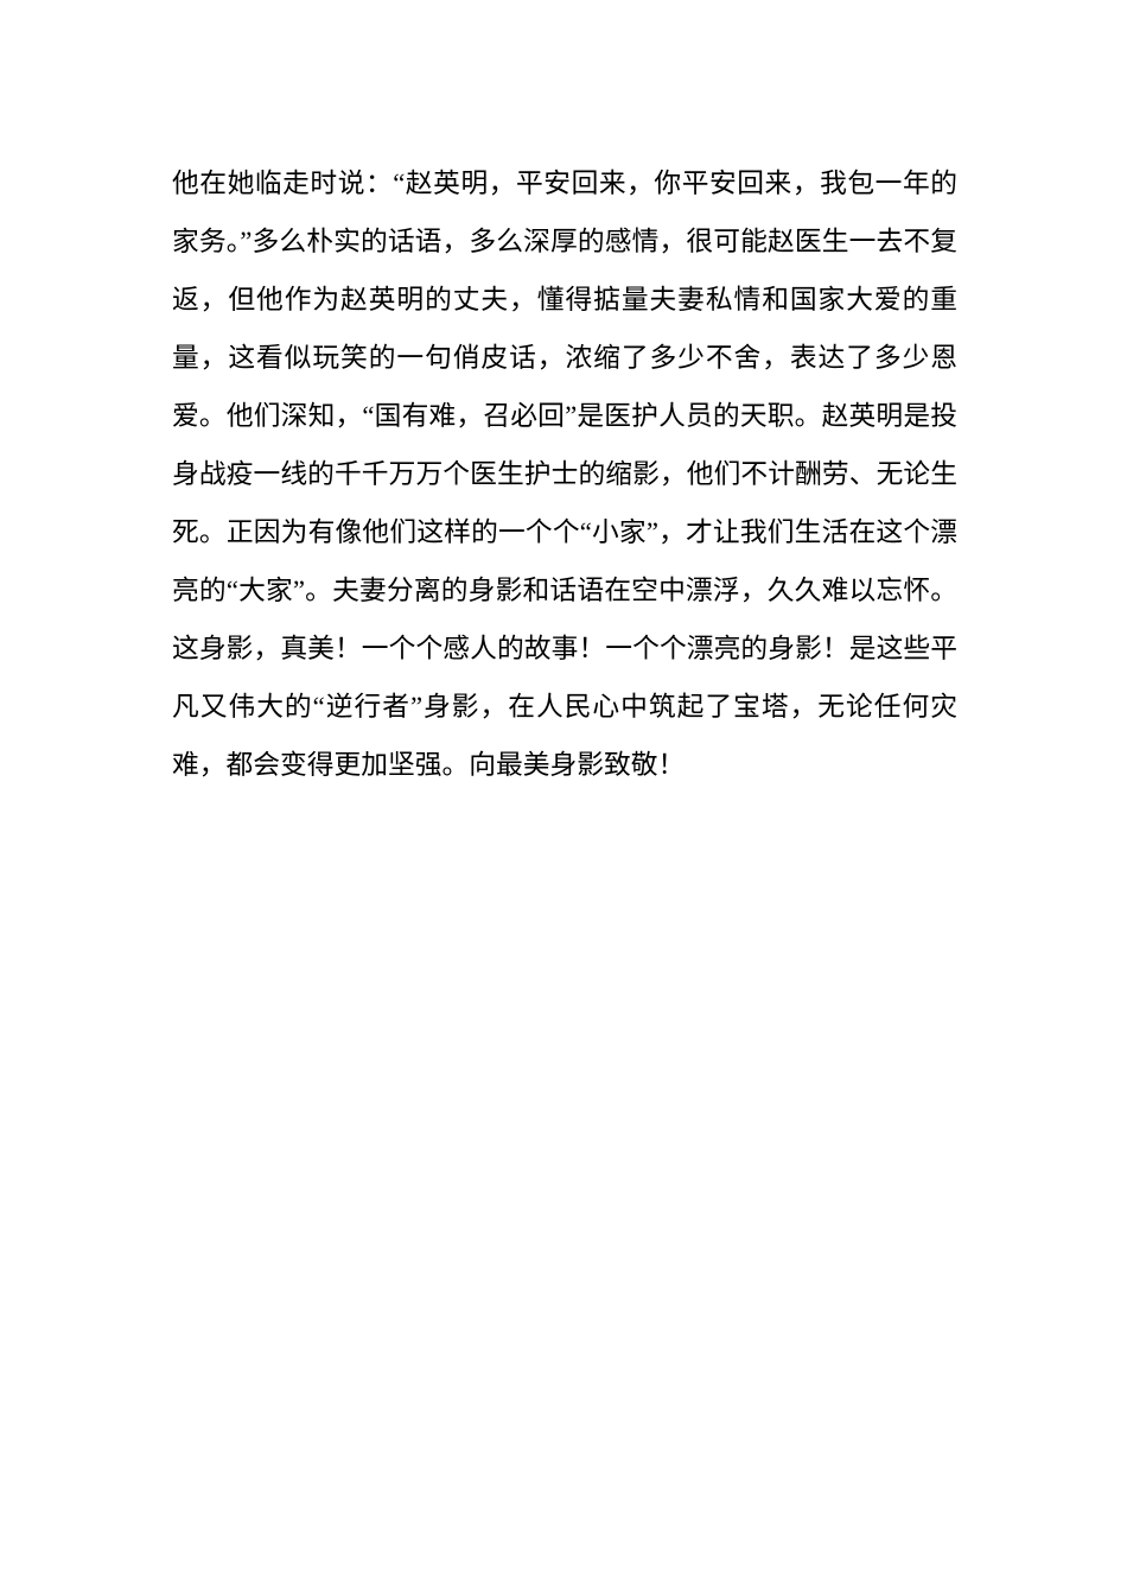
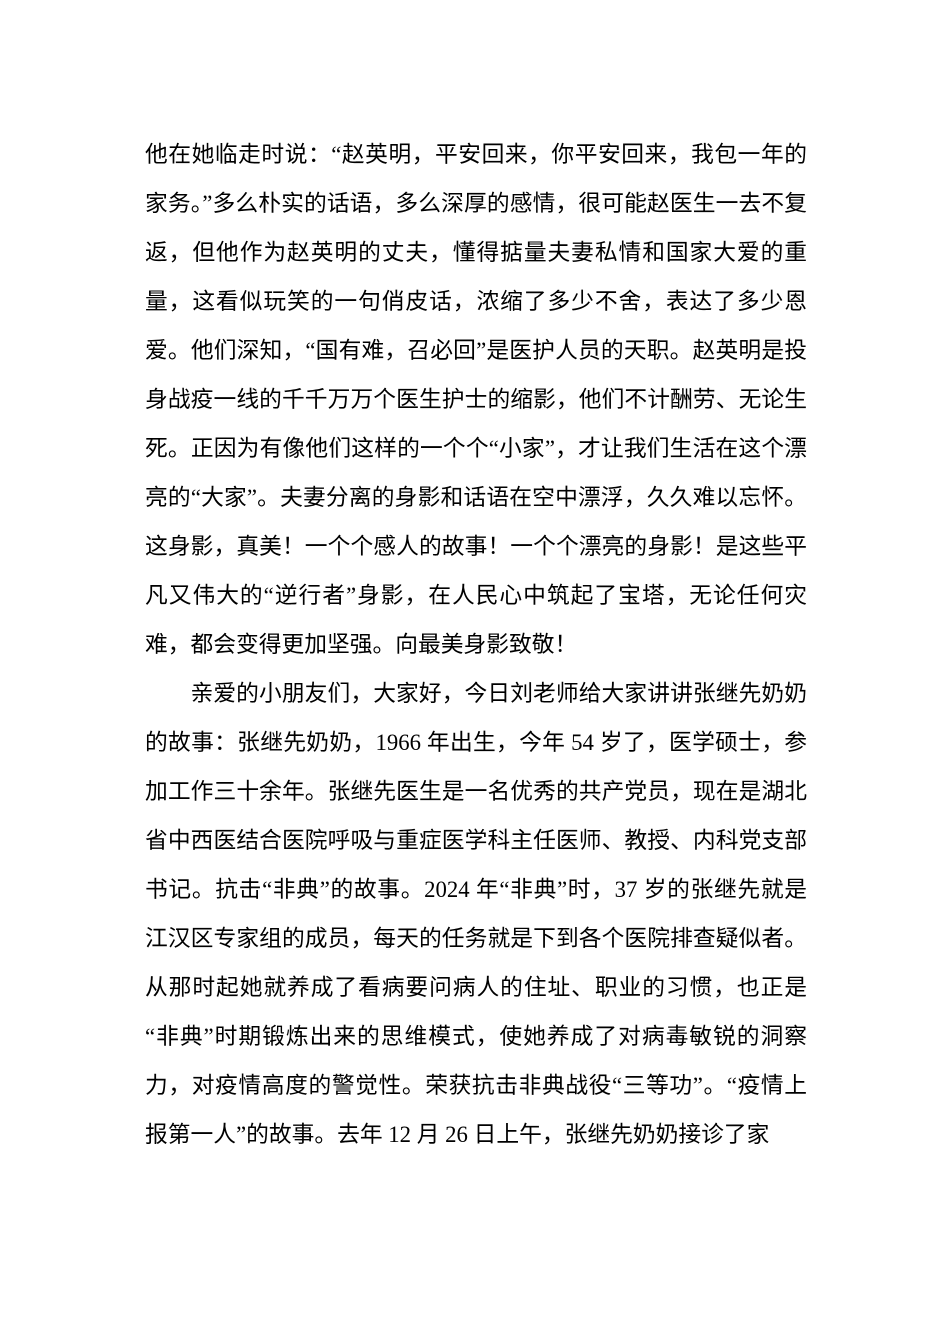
  他在她临走时说：“赵英明，平安回来，你平安回来，我包一年的家务。”多么朴实的话语，多么深厚的感情，很可能赵医生一去不复返，但他作为赵英明的丈夫，懂得掂量夫妻私情和国家大爱的重量，这看似玩笑的一句俏皮话，浓缩了多少不舍，表达了多少恩爱。他们深知，“国有难，召必回”是医护人员的天职。赵英明是投身战疫一线的千千万万个医生护士的缩影，他们不计酬劳、无论生死。正因为有像他们这样的一个个“小家”，才让我们生活在这个漂亮的“大家”。夫妻分离的身影和话语在空中漂浮，久久难以忘怀。这身影，真美！一个个感人的故事！一个个漂亮的身影！是这些平凡又伟大的“逆行者”身影，在人民心中筑起了宝塔，无论任何灾难，都会变得更加坚强。向最美身影致敬！
+ 亲爱的小朋友们，大家好，今日刘老师给大家讲讲张继先奶奶的故事：张继先奶奶，1966 年出生，今年 54 岁了，医学硕士，参加工作三十余年。张继先医生是一名优秀的共产党员，现在是湖北省中西医结合医院呼吸与重症医学科主任医师、教授、内科党支部书记。抗击“非典”的故事。2024 年“非典”时，37 岁的张继先就是江汉区专家组的成员，每天的任务就是下到各个医院排查疑似者。从那时起她就养成了看病要问病人的住址、职业的习惯，也正是“非典”时期锻炼出来的思维模式，使她养成了对病毒敏锐的洞察力，对疫情高度的警觉性。荣获抗击非典战役“三等功”。“疫情上报第一人”的故事。去年 12 月 26 日上午，张继先奶奶接诊了家
